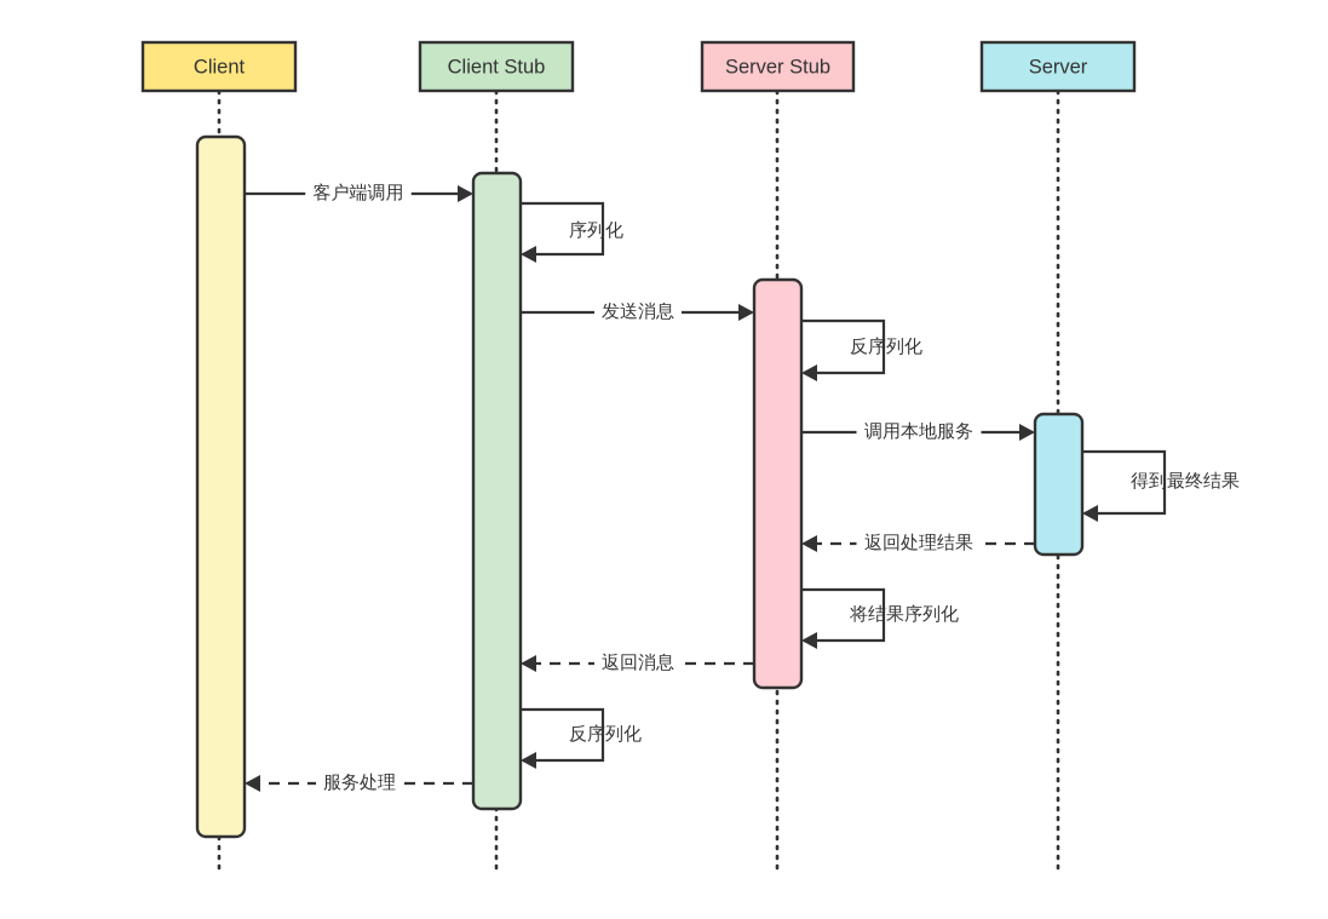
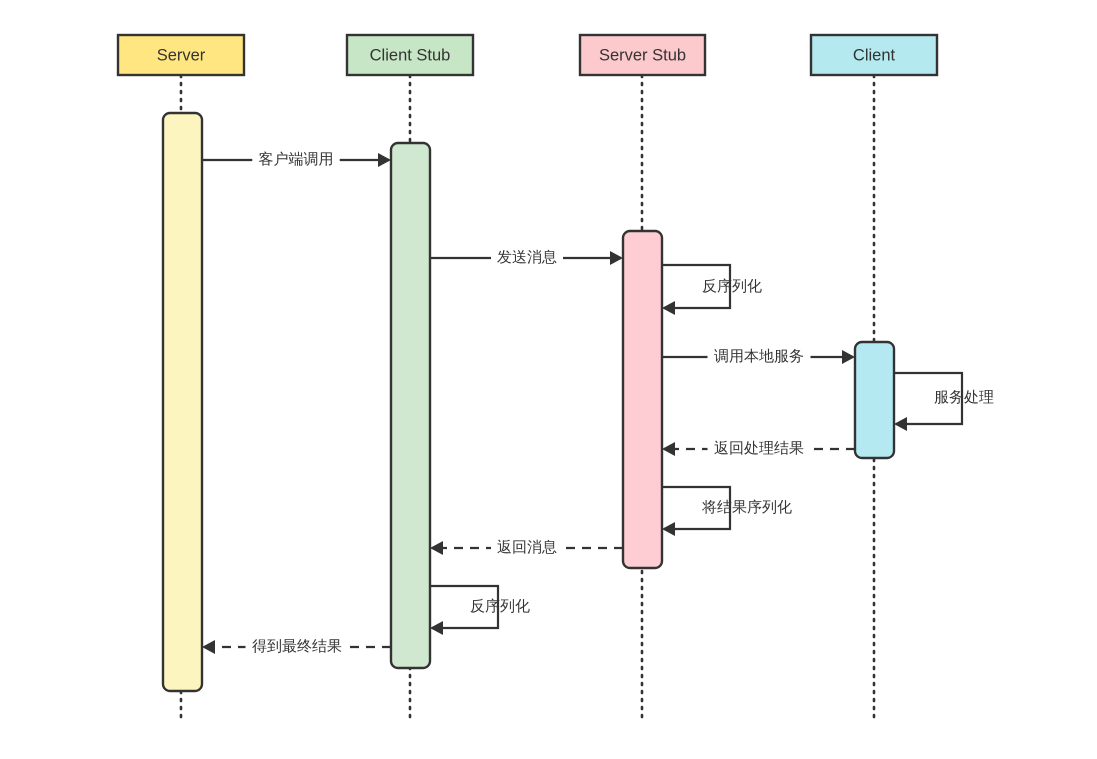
  客户端调用
- 序列化
  发送消息
  反序列化
  调用本地服务
- 得到最终结果
+ 服务处理
  返回处理结果
  将结果序列化
  返回消息
  反序列化
- 服务处理
+ 得到最终结果
- Client
+ Server
  Client Stub
  Server Stub
- Server
+ Client
